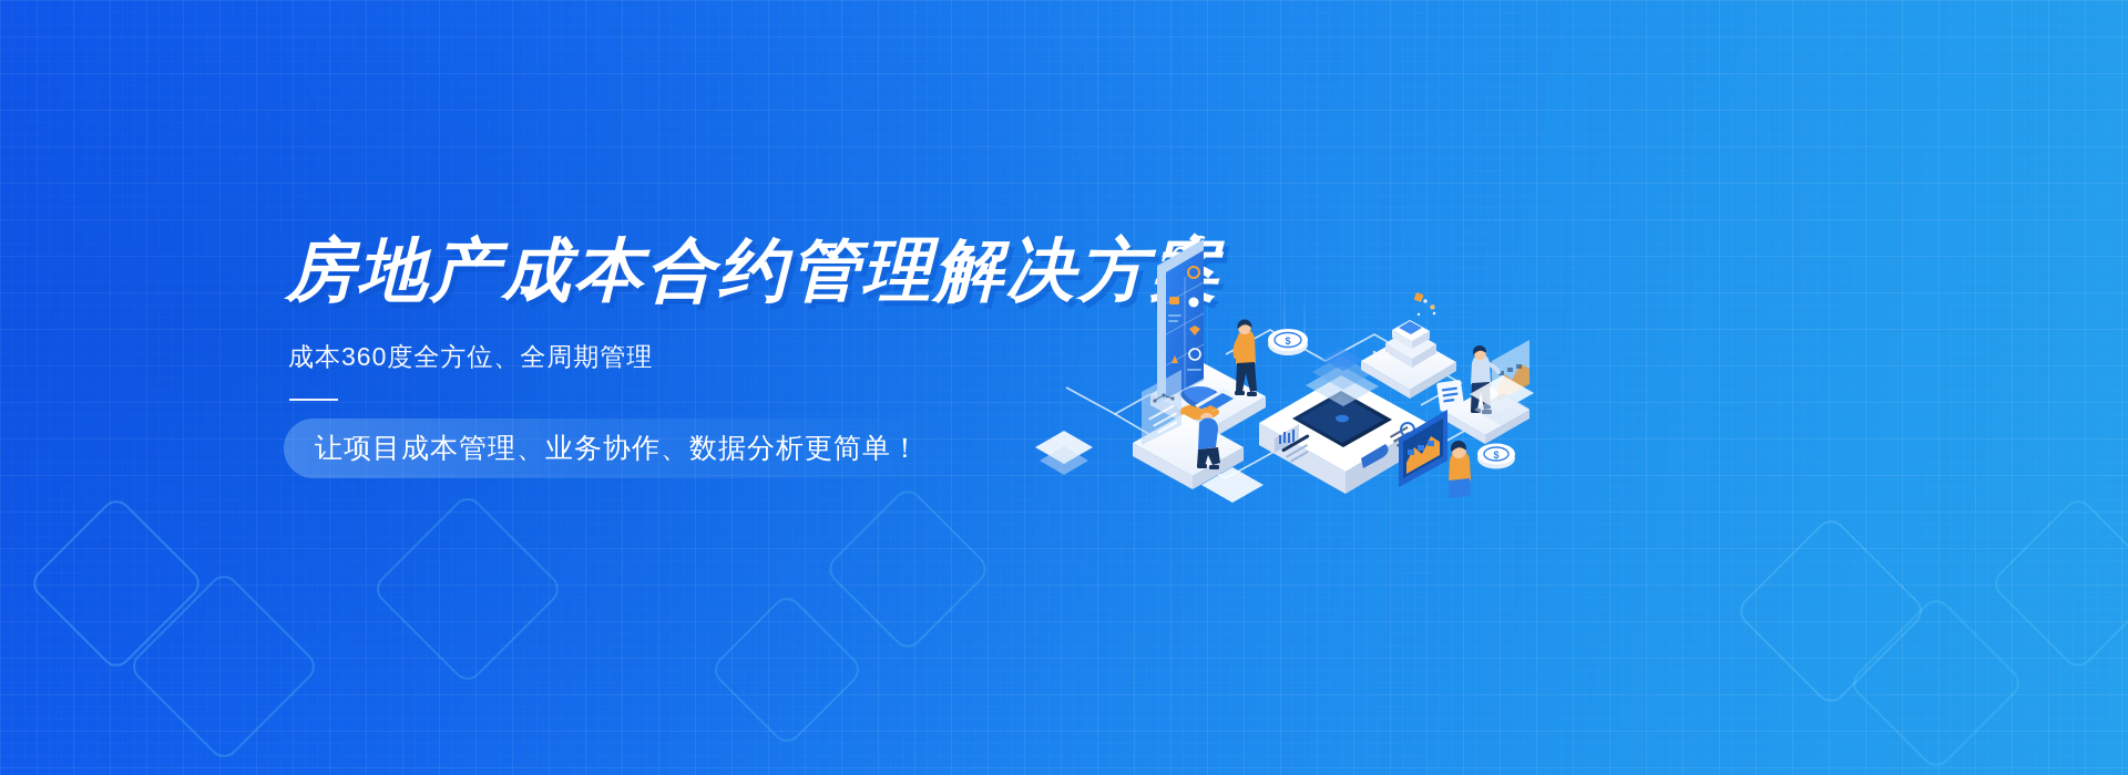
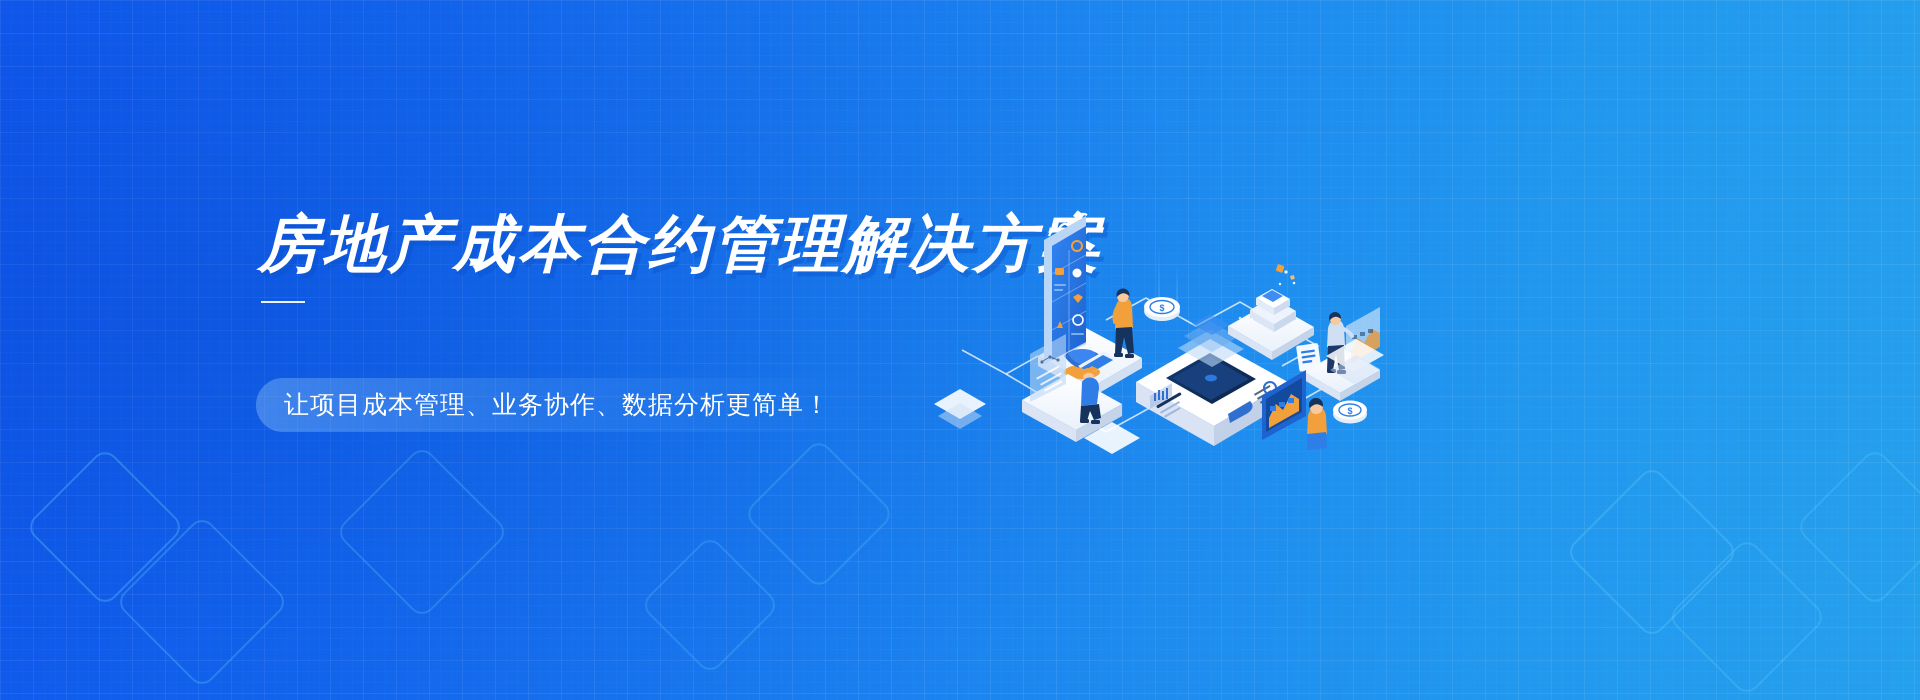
  房地产成本合约管理解决方
- 成本360度全方位、全周期管理
  让项目成本管理、业务协作、数据分析更简单！
  $
  $
